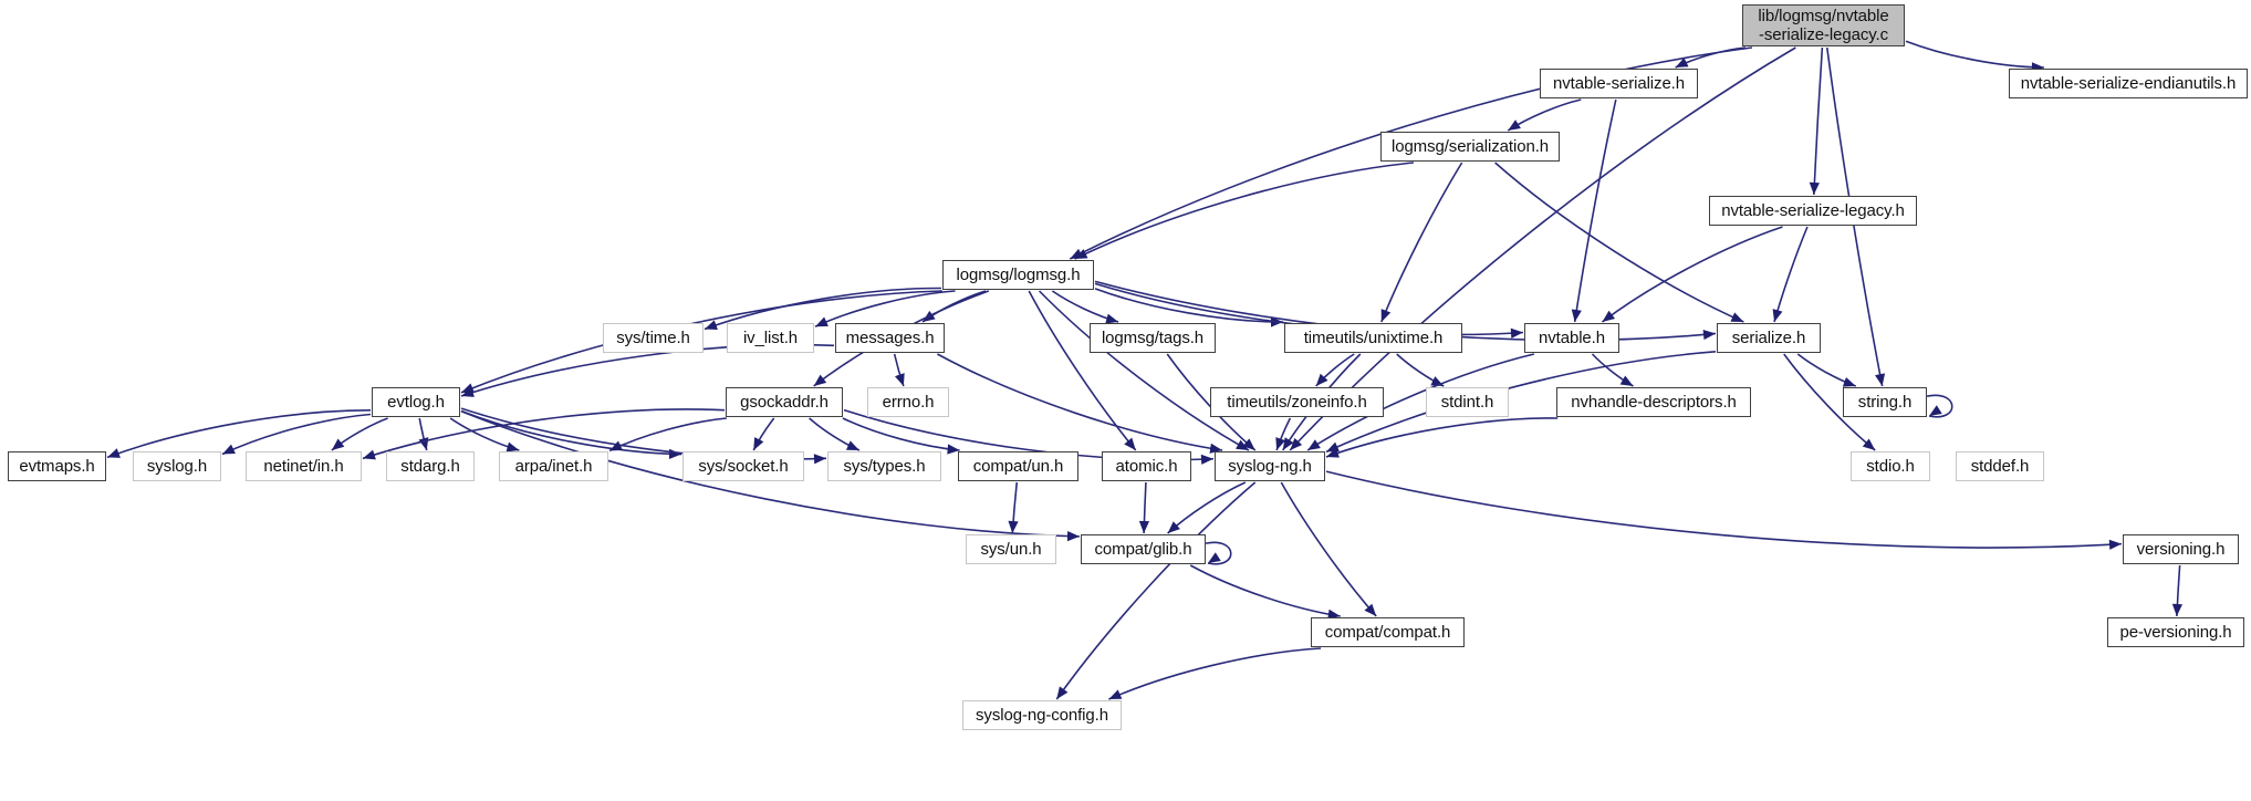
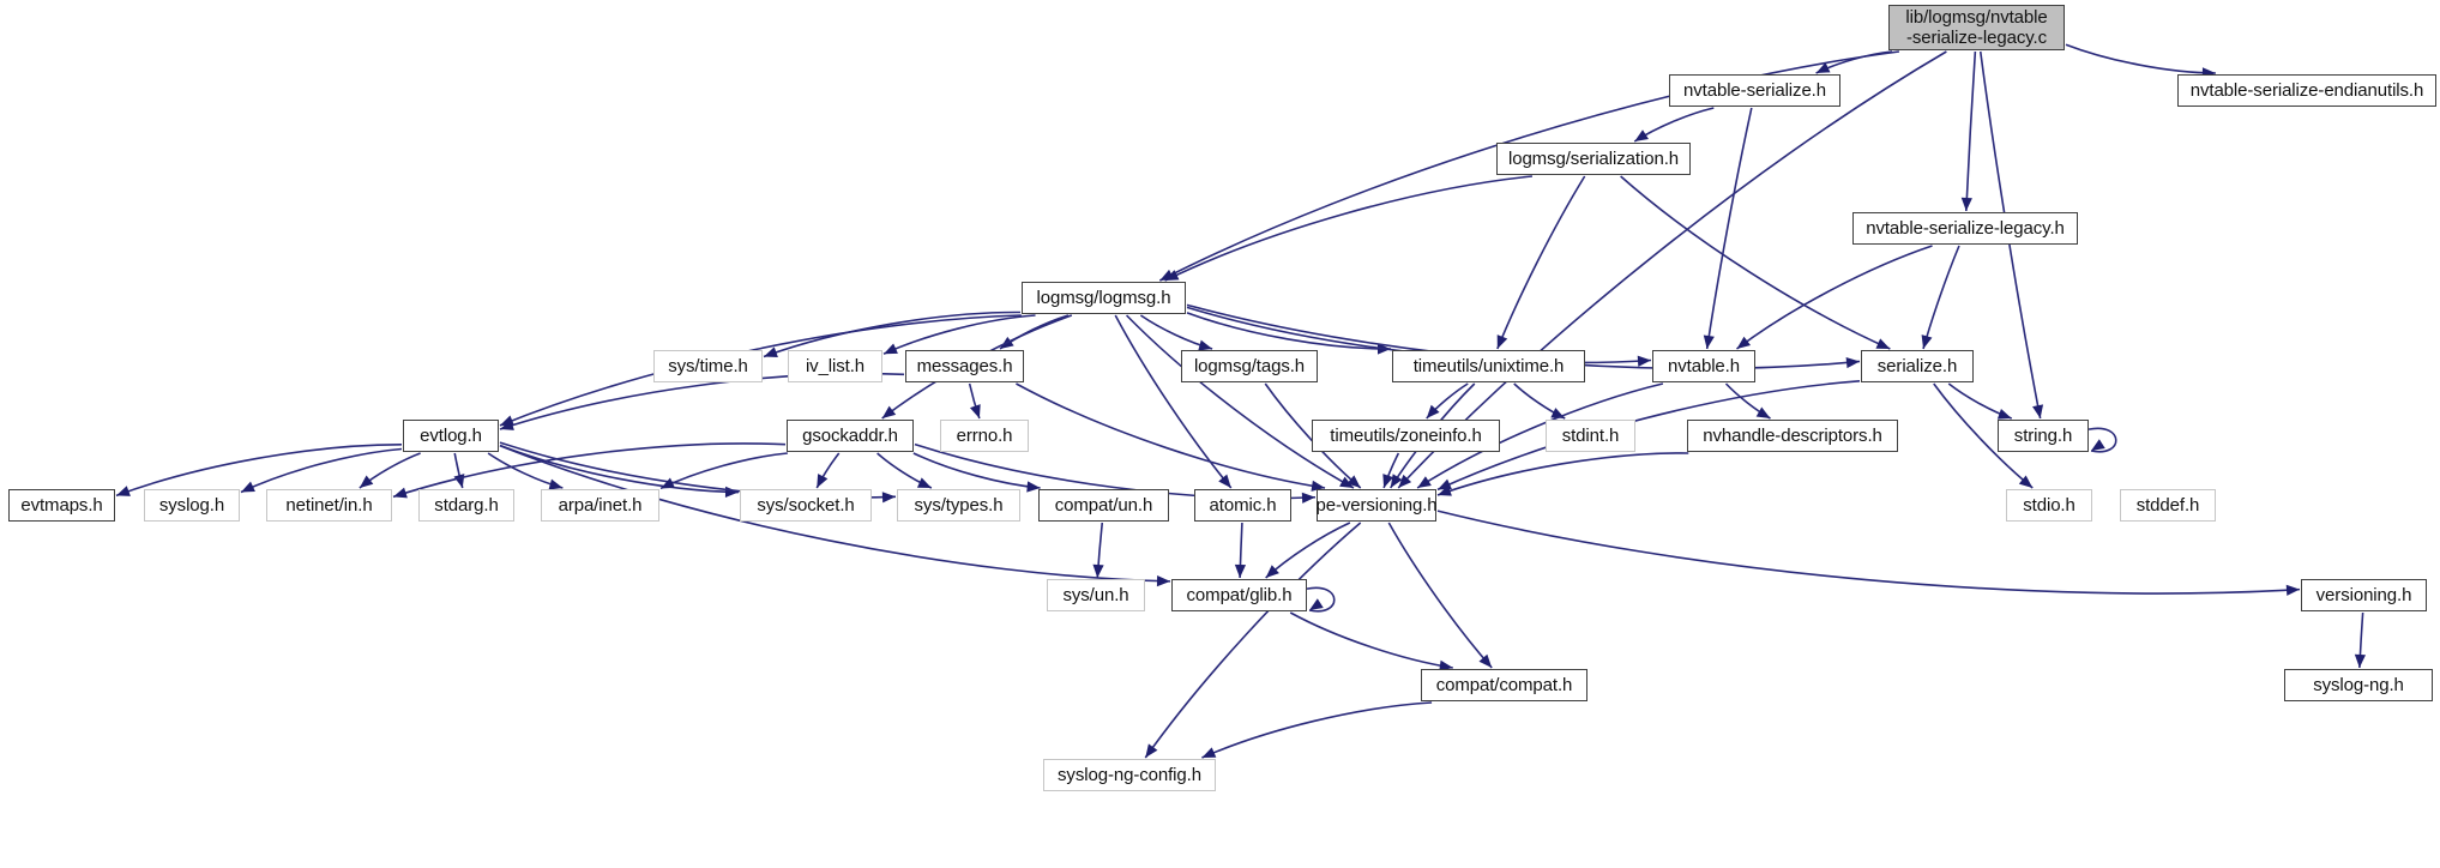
  lib/logmsg/nvtable
  -serialize-legacy.c
  nvtable-serialize-endianutils.h
  nvtable-serialize.h
  logmsg/serialization.h
  nvtable-serialize-legacy.h
  logmsg/logmsg.h
  sys/time.h
  iv_list.h
  messages.h
  logmsg/tags.h
  timeutils/unixtime.h
  nvtable.h
  serialize.h
  evtlog.h
  gsockaddr.h
  errno.h
  timeutils/zoneinfo.h
  stdint.h
  nvhandle-descriptors.h
  string.h
  evtmaps.h
  syslog.h
  netinet/in.h
  stdarg.h
  arpa/inet.h
  sys/socket.h
  sys/types.h
  compat/un.h
  atomic.h
- syslog-ng.h
+ pe-versioning.h
  stdio.h
  stddef.h
  sys/un.h
  compat/glib.h
  versioning.h
  compat/compat.h
- pe-versioning.h
+ syslog-ng.h
  syslog-ng-config.h
